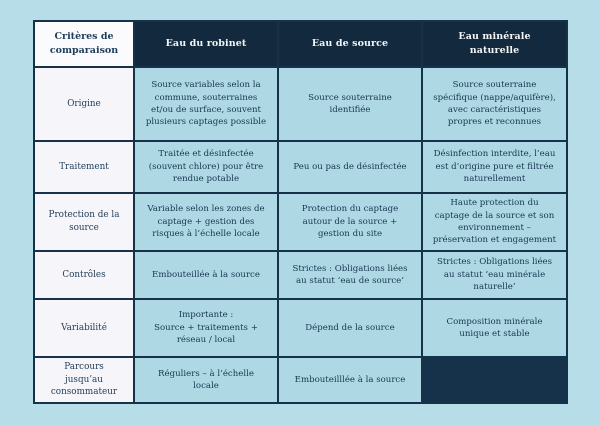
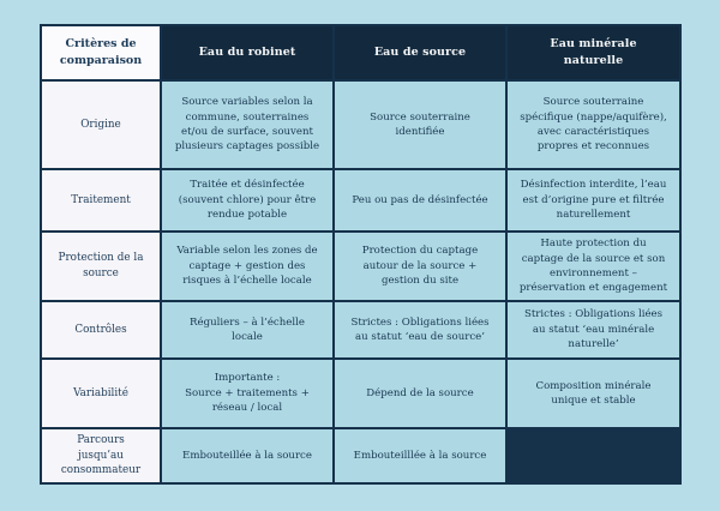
  Critères de comparaison
  Eau du robinet
  Eau de source
  Eau minérale naturelle
  Origine
  Source variables selon la commune, souterraines et/ou de surface, souvent plusieurs captages possible
  Source souterraine identifiée
  Source souterraine spécifique (nappe/aquifère), avec caractéristiques propres et reconnues
  Traitement
  Traitée et désinfectée (souvent chlore) pour être rendue potable
  Peu ou pas de désinfectée
  Désinfection interdite, l’eau est d’origine pure et filtrée naturellement
  Protection de la source
  Variable selon les zones de captage + gestion des risques à l’échelle locale
  Protection du captage autour de la source + gestion du site
  Haute protection du captage de la source et son environnement – préservation et engagement
  Contrôles
- Embouteillée à la source
+ Réguliers – à l’échelle locale
  Strictes : Obligations liées au statut ‘eau de source’
  Strictes : Obligations liées au statut ‘eau minérale naturelle’
  Variabilité
  Importante :
  Source + traitements + réseau / local
  Dépend de la source
  Composition minérale unique et stable
  Parcours jusqu’au consommateur
- Réguliers – à l’échelle locale
+ Embouteillée à la source
  Embouteilllée à la source
